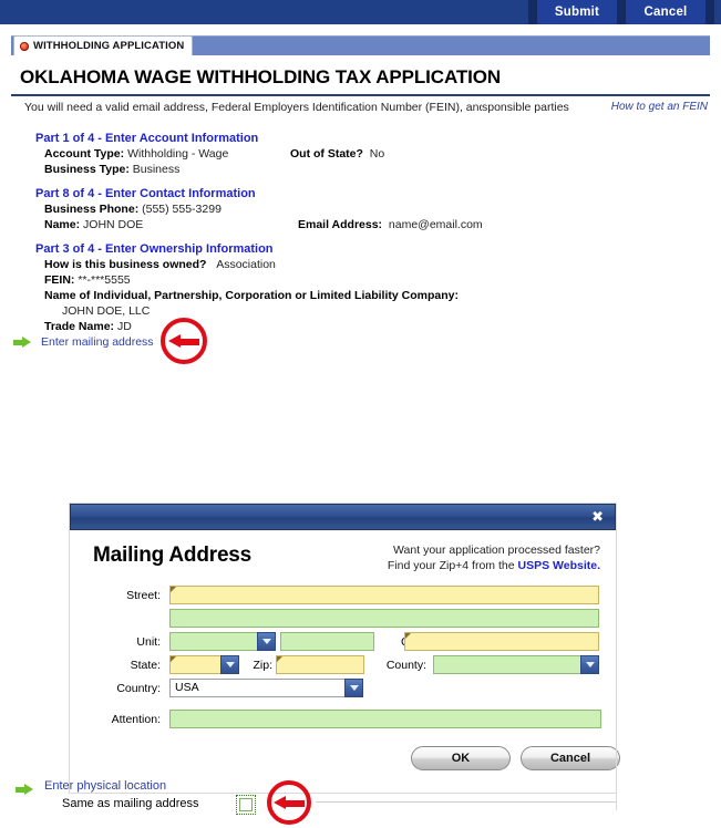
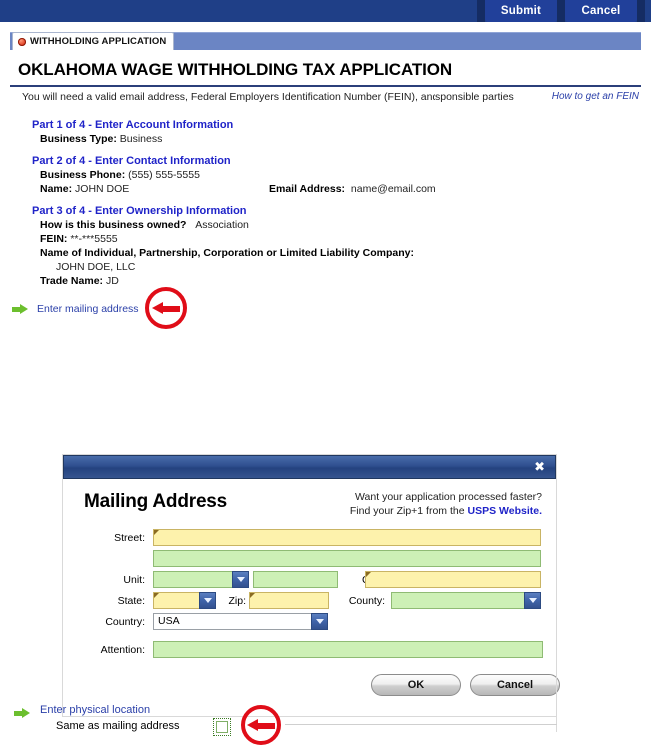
  Submit
  Cancel
  WITHHOLDING APPLICATION
  OKLAHOMA WAGE WITHHOLDING TAX APPLICATION
  You will need a valid email address, Federal Employers Identification Number (FEIN), an sponsible parties
  How to get an FEIN
  Part 1 of 4 - Enter Account Information
- Account Type: Withholding - Wage
- Out of State? No
  Business Type: Business
- Part 8 of 4 - Enter Contact Information
+ Part 2 of 4 - Enter Contact Information
- Business Phone: (555) 555-3299
+ Business Phone: (555) 555-5555
  Name: JOHN DOE
  Email Address: name@email.com
  Part 3 of 4 - Enter Ownership Information
  How is this business owned? Association
  FEIN: **-***5555
  Name of Individual, Partnership, Corporation or Limited Liability Company:
  JOHN DOE, LLC
  Trade Name: JD
  Enter mailing address
  ✖
  Mailing Address
  Want your application processed faster?
- Find your Zip+4 from the USPS Website.
+ Find your Zip+1 from the USPS Website.
  Street:
  Unit:
  State:
  Zip:
  County:
  Country:
  USA
  Attention:
  OK
  Cancel
  Enter physical location
  Same as mailing address
